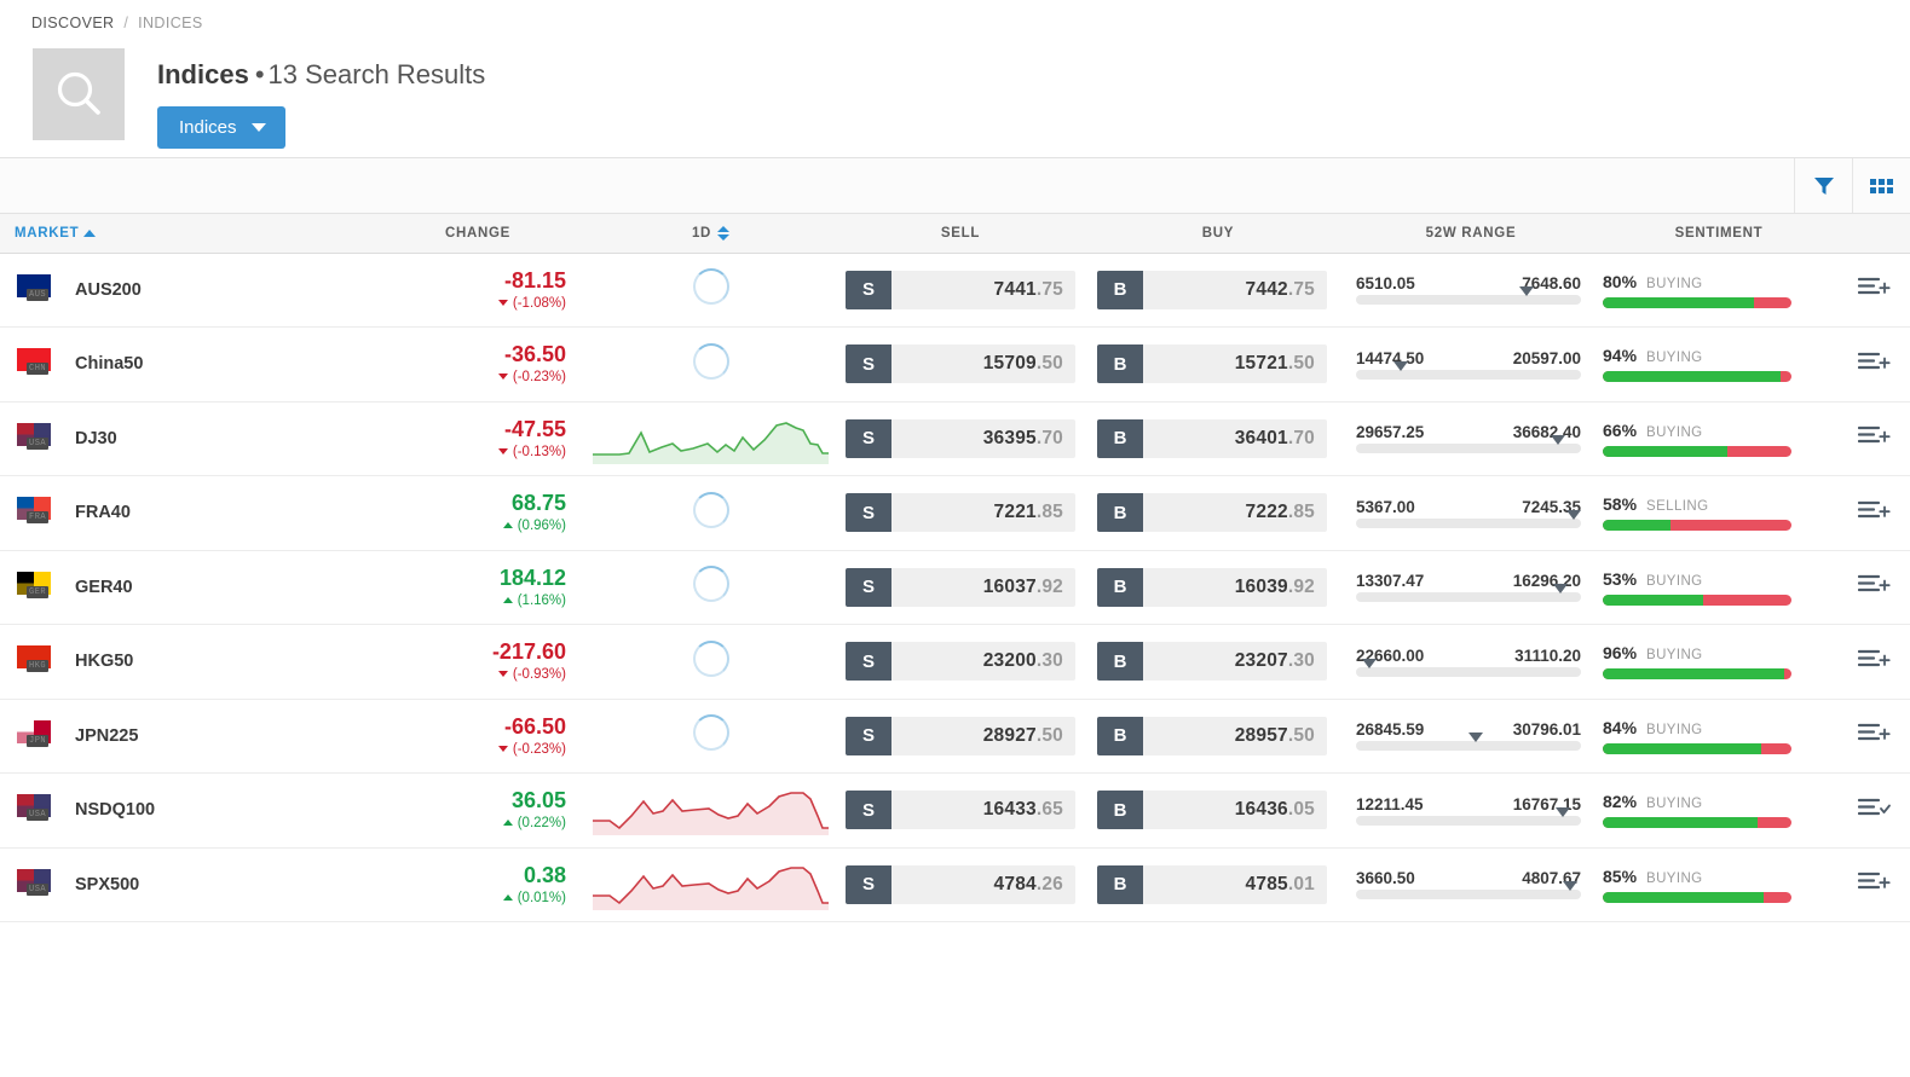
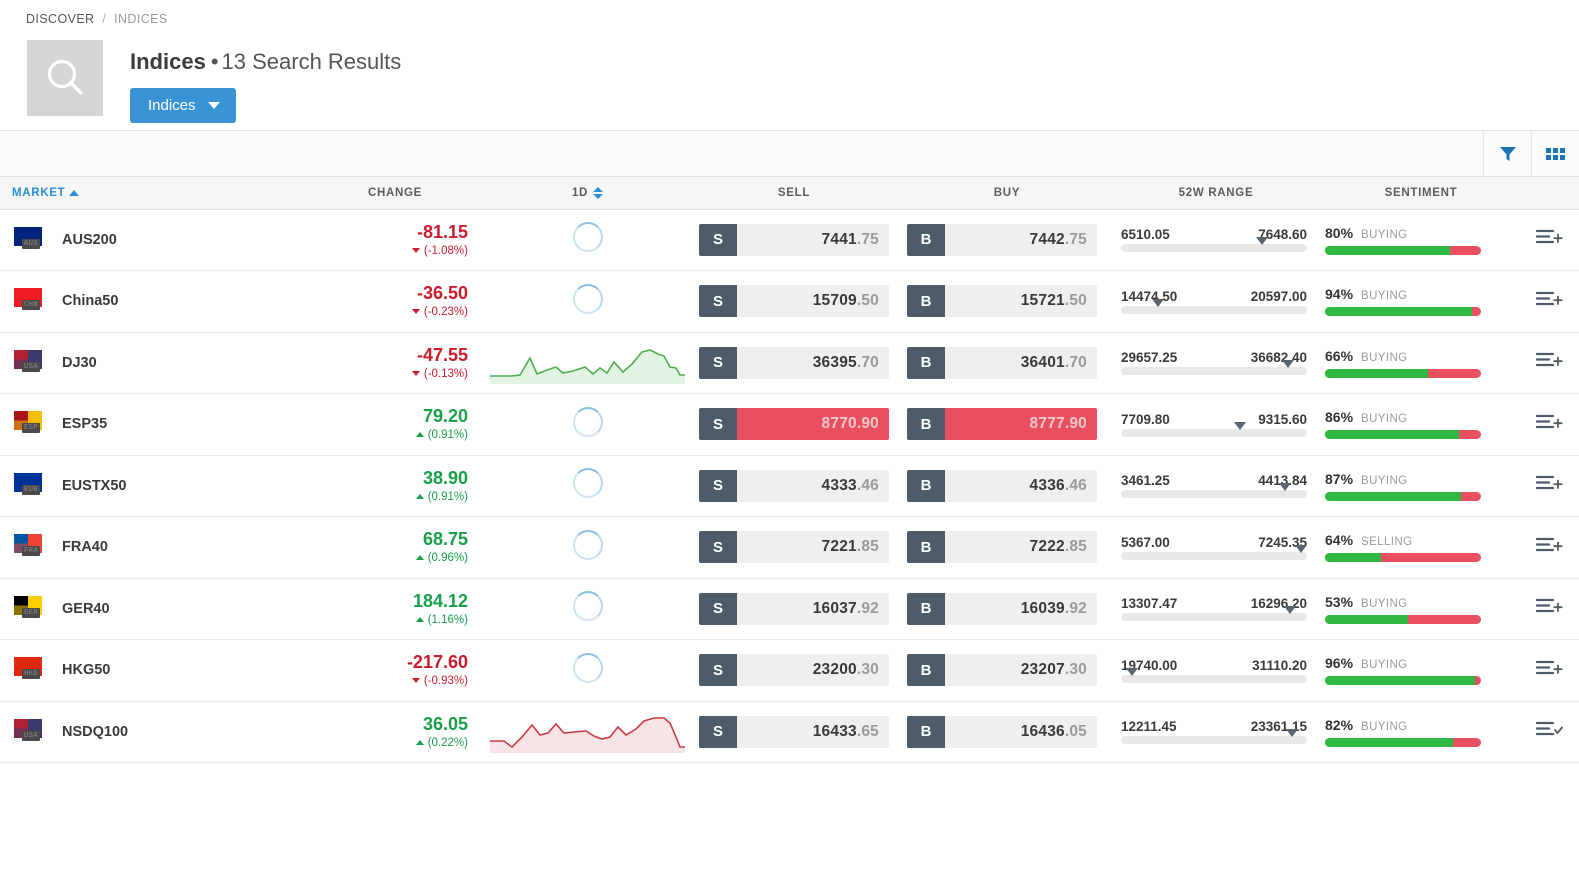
  DISCOVER / INDICES
  Indices •13 Search Results
  Indices
  MARKET	CHANGE	1D	SELL	BUY	52W RANGE	SENTIMENT
  AUSAUS200	-81.15(-1.08%)		S 7441.75	B 7442.75	6510.05 7648.60	80% BUYING
  CHNChina50	-36.50(-0.23%)		S 15709.50	B 15721.50	14474.50 20597.00	94% BUYING
  USADJ30	-47.55(-0.13%)		S 36395.70	B 36401.70	29657.25 36682.40	66% BUYING
+ ESPESP35	79.20(0.91%)		S 8770.90	B 8777.90	7709.80 9315.60	86% BUYING
+ EUREUSTX50	38.90(0.91%)		S 4333.46	B 4336.46	3461.25 4413.84	87% BUYING
- FRAFRA40	68.75(0.96%)		S 7221.85	B 7222.85	5367.00 7245.35	58% SELLING
+ FRAFRA40	68.75(0.96%)		S 7221.85	B 7222.85	5367.00 7245.35	64% SELLING
  GERGER40	184.12(1.16%)		S 16037.92	B 16039.92	13307.47 16296.20	53% BUYING
- HKGHKG50	-217.60(-0.93%)		S 23200.30	B 23207.30	22660.00 31110.20	96% BUYING
+ HKGHKG50	-217.60(-0.93%)		S 23200.30	B 23207.30	19740.00 31110.20	96% BUYING
- JPNJPN225	-66.50(-0.23%)		S 28927.50	B 28957.50	26845.59 30796.01	84% BUYING
- USANSDQ100	36.05(0.22%)		S 16433.65	B 16436.05	12211.45 16767.15	82% BUYING
+ USANSDQ100	36.05(0.22%)		S 16433.65	B 16436.05	12211.45 23361.15	82% BUYING
- USASPX500	0.38(0.01%)		S 4784.26	B 4785.01	3660.50 4807.67	85% BUYING
